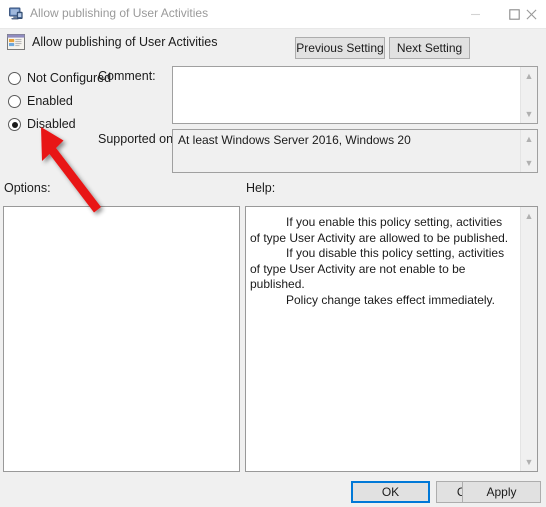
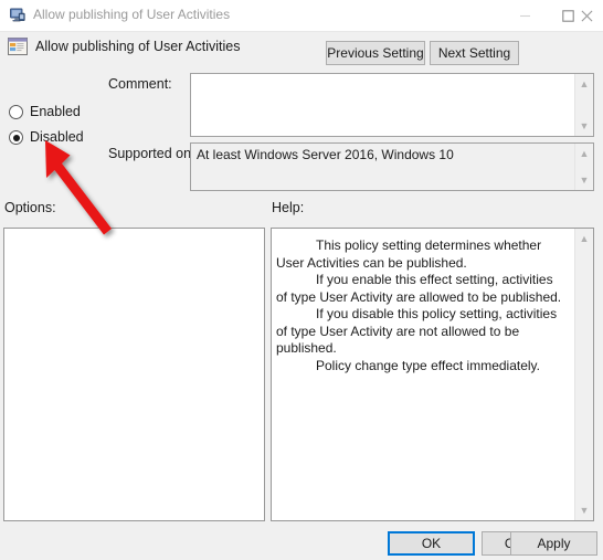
  Allow publishing of User Activities
  Allow publishing of User Activities
  Previous Setting
  Next Setting
- Not Configured
  Enabled
  Disabled
  Comment:
  ▲
  ▼
  Supported on
- At least Windows Server 2016, Windows 20
+ At least Windows Server 2016, Windows 10
  ▲
  ▼
  Options:
  Help:
+ This policy setting determines whether User Activities can be published.
- If you enable this policy setting, activities of type User Activity are allowed to be published.
+ If you enable this effect setting, activities of type User Activity are allowed to be published.
- If you disable this policy setting, activities of type User Activity are not enable to be published.
+ If you disable this policy setting, activities of type User Activity are not allowed to be published.
- Policy change takes effect immediately.
+ Policy change type effect immediately.
  ▲
  ▼
  OK
  Apply
